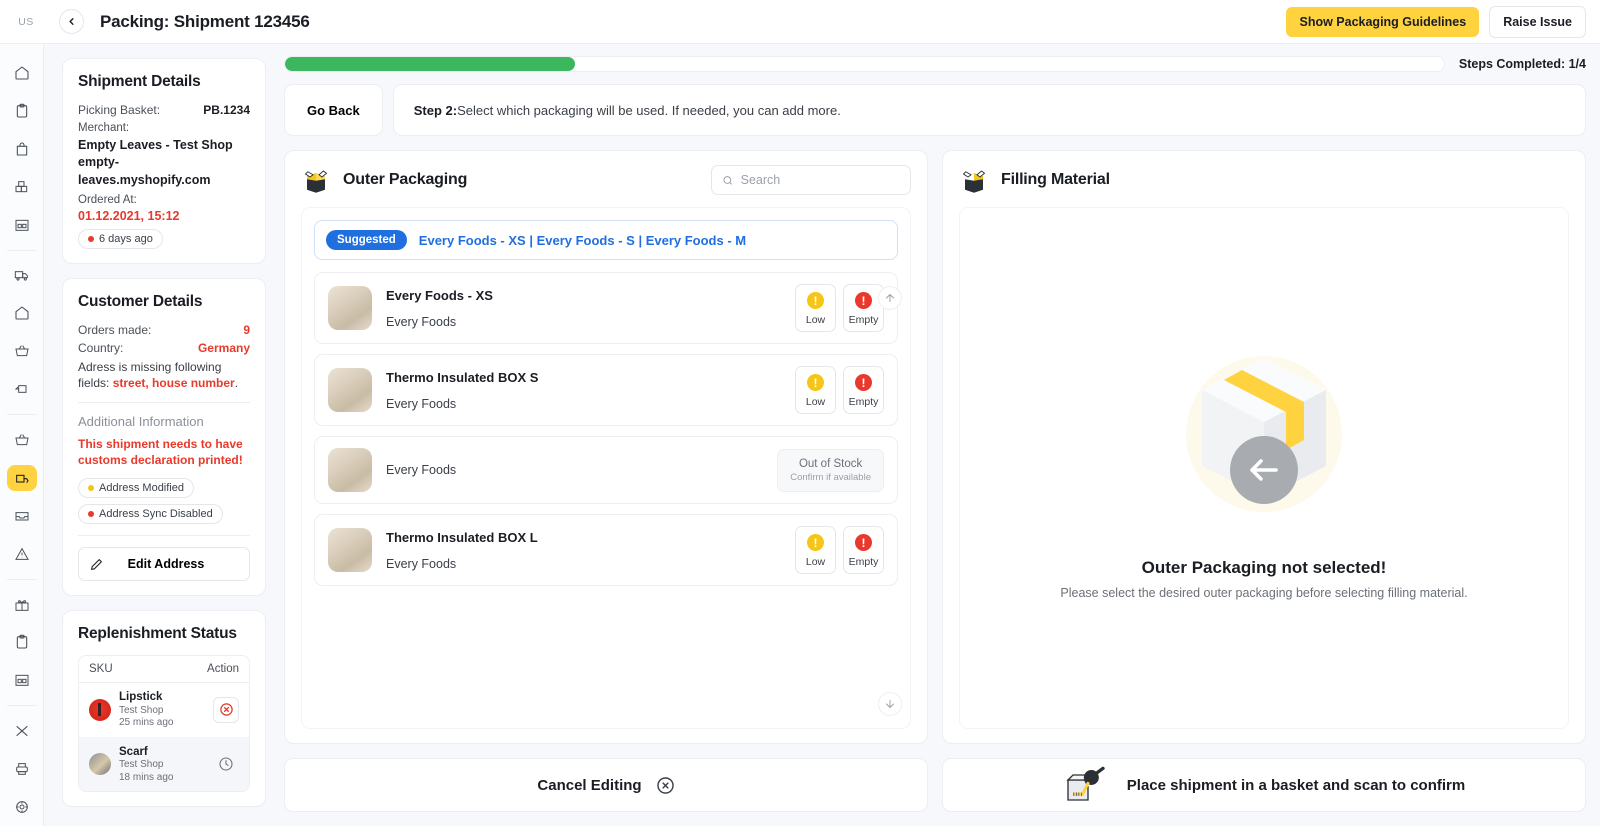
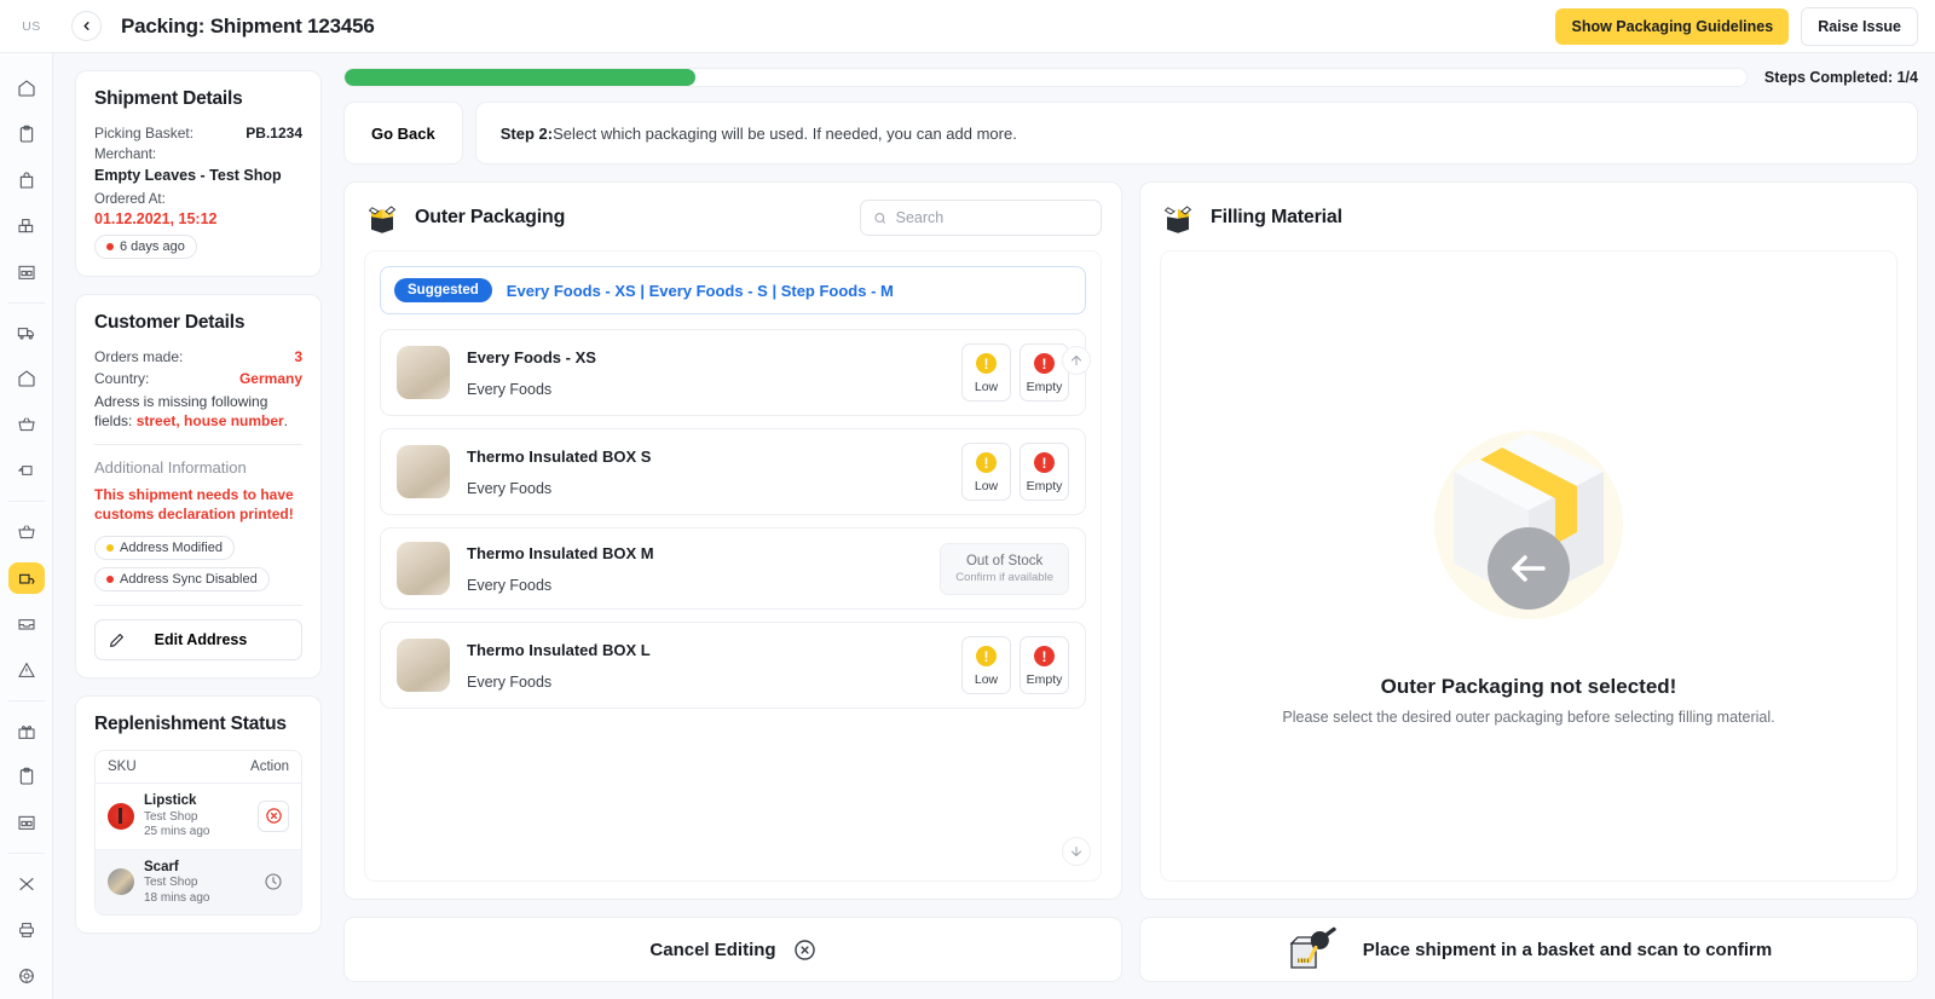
  US
  Packing: Shipment 123456
  Show Packaging Guidelines
  Raise Issue
  Shipment Details
  Picking Basket:
  PB.1234
  Merchant:
  Empty Leaves - Test Shop
- empty-leaves.myshopify.com
  Ordered At:
  01.12.2021, 15:12
  6 days ago
  Customer Details
  Orders made:
- 9
+ 3
  Country:
  Germany
  Adress is missing following fields: street, house number.
  Additional Information
  This shipment needs to have customs declaration printed!
  Address Modified
  Address Sync Disabled
  Edit Address
  Replenishment Status
  SKU
  Action
  Lipstick
  Test Shop
  25 mins ago
  Scarf
  Test Shop
  18 mins ago
  Steps Completed: 1/4
  Go Back
  Step 2:
  Select which packaging will be used. If needed, you can add more.
  Outer Packaging
  Search
  Suggested
- Every Foods - XS | Every Foods - S | Every Foods - M
+ Every Foods - XS | Every Foods - S | Step Foods - M
  Every Foods - XS
  Every Foods
  !
  Low
  !
  Empty
  Thermo Insulated BOX S
  Every Foods
  !
  Low
  !
  Empty
+ Thermo Insulated BOX M
  Every Foods
  Out of Stock
  Confirm if available
  Thermo Insulated BOX L
  Every Foods
  !
  Low
  !
  Empty
  Filling Material
  Outer Packaging not selected!
  Please select the desired outer packaging before selecting filling material.
  Cancel Editing
  Place shipment in a basket and scan to confirm
